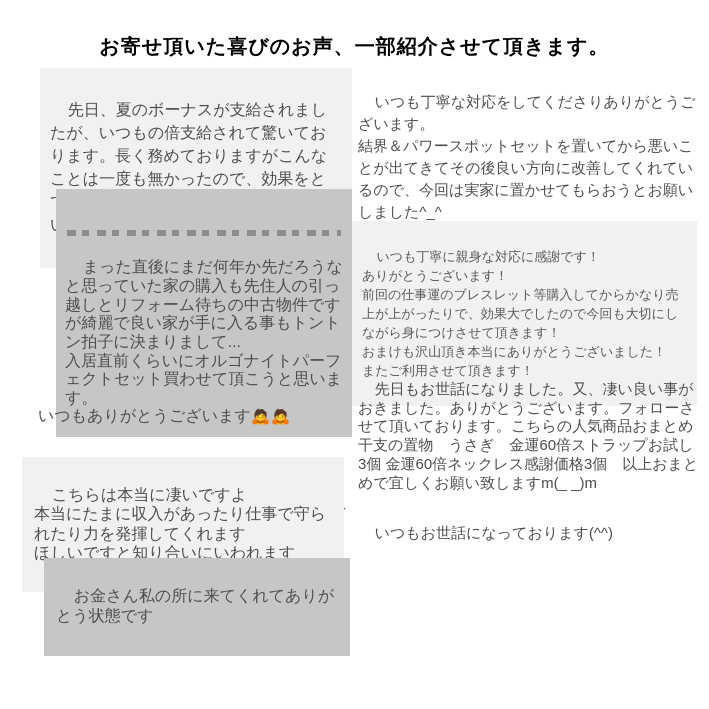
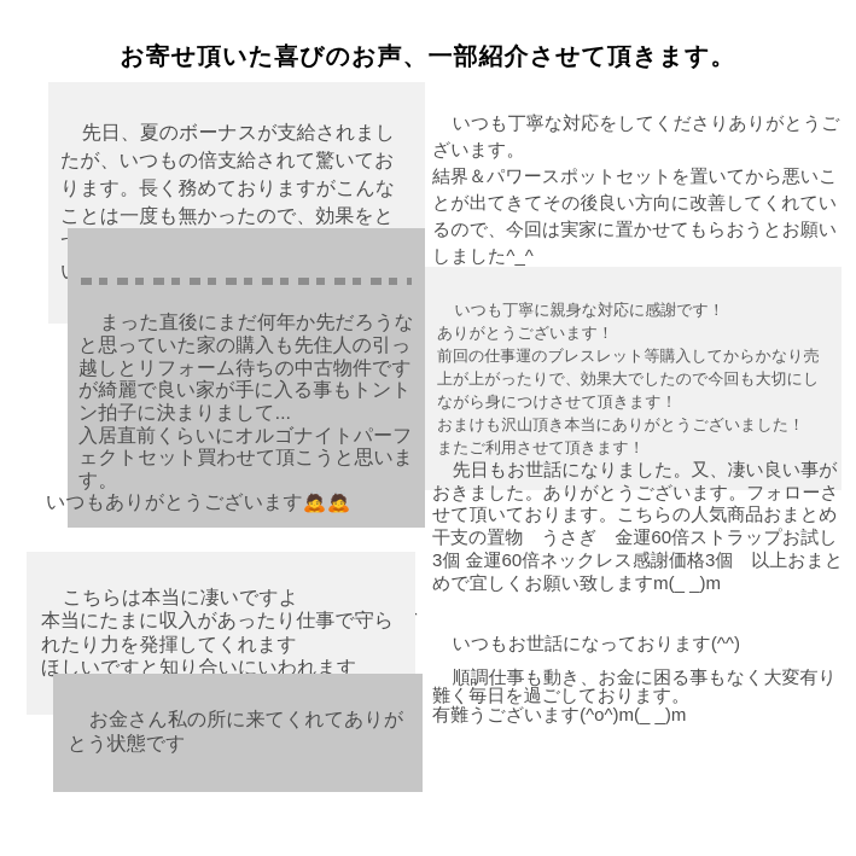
  お寄せ頂いた喜びのお声、一部紹介させて頂きます。
  先日、夏のボーナスが支給されましたが、いつもの倍支給されて驚いております。長く務めておりますがこんなことは一度も無かったので、効果をと
  まった直後にまだ何年か先だろうなと思っていた家の購入も先住人の引っ越しとリフォーム待ちの中古物件ですが綺麗で良い家が手に入る事もトントン拍子に決まりまして...
  入居直前くらいにオルゴナイトパーフェクトセット買わせて頂こうと思います。
  いつもありがとうございます🙇🙇
  こちらは本当に凄いですよ
  本当にたまに収入があったり仕事で守られたり力を発揮してくれます
  ほしいですと知り合いにいわれます
  お金さん私の所に来てくれてありがとう状態です
  いつも丁寧な対応をしてくださりありがとうございます。
  結界＆パワースポットセットを置いてから悪いことが出てきてその後良い方向に改善してくれているので、今回は実家に置かせてもらおうとお願いしました^_^
  いつも丁寧に親身な対応に感謝です！
  ありがとうございます！
  前回の仕事運のブレスレット等購入してからかなり売上が上がったりで、効果大でしたので今回も大切にしながら身につけさせて頂きます！
  おまけも沢山頂き本当にありがとうございました！
  またご利用させて頂きます！
  先日もお世話になりました。又、凄い良い事がおきました。ありがとうございます。フォローさせて頂いております。こちらの人気商品おまとめ 干支の置物 うさぎ 金運60倍ストラップお試し3個 金運60倍ネックレス感謝価格3個 以上おまとめで宜しくお願い致しますm(_ _)m
  いつもお世話になっております(^^)
+ 順調仕事も動き、お金に困る事もなく大変有り難く毎日を過ごしております。
+ 有難うございます(^o^)m(_ _)m
